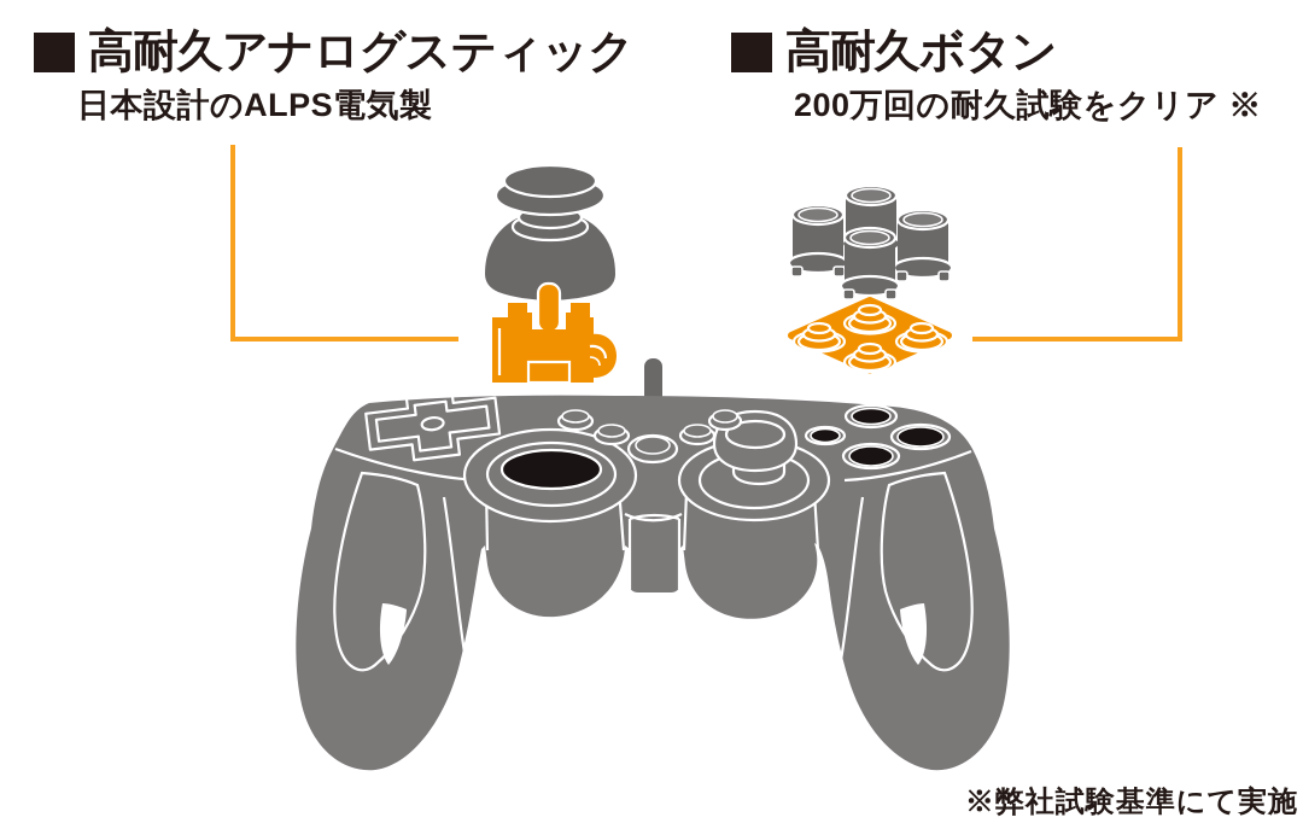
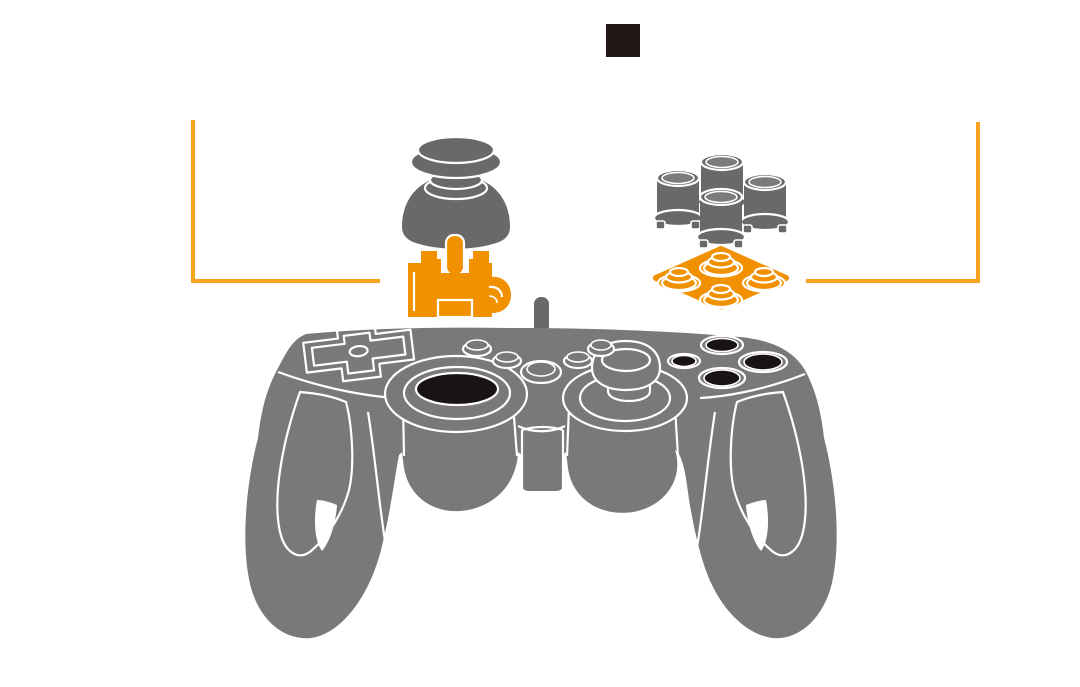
- 高耐久アナログスティック
- 日本設計のALPS電気製
- 高耐久ボタン
- 200万回の耐久試験をクリア ※
- ※弊社試験基準にて実施
